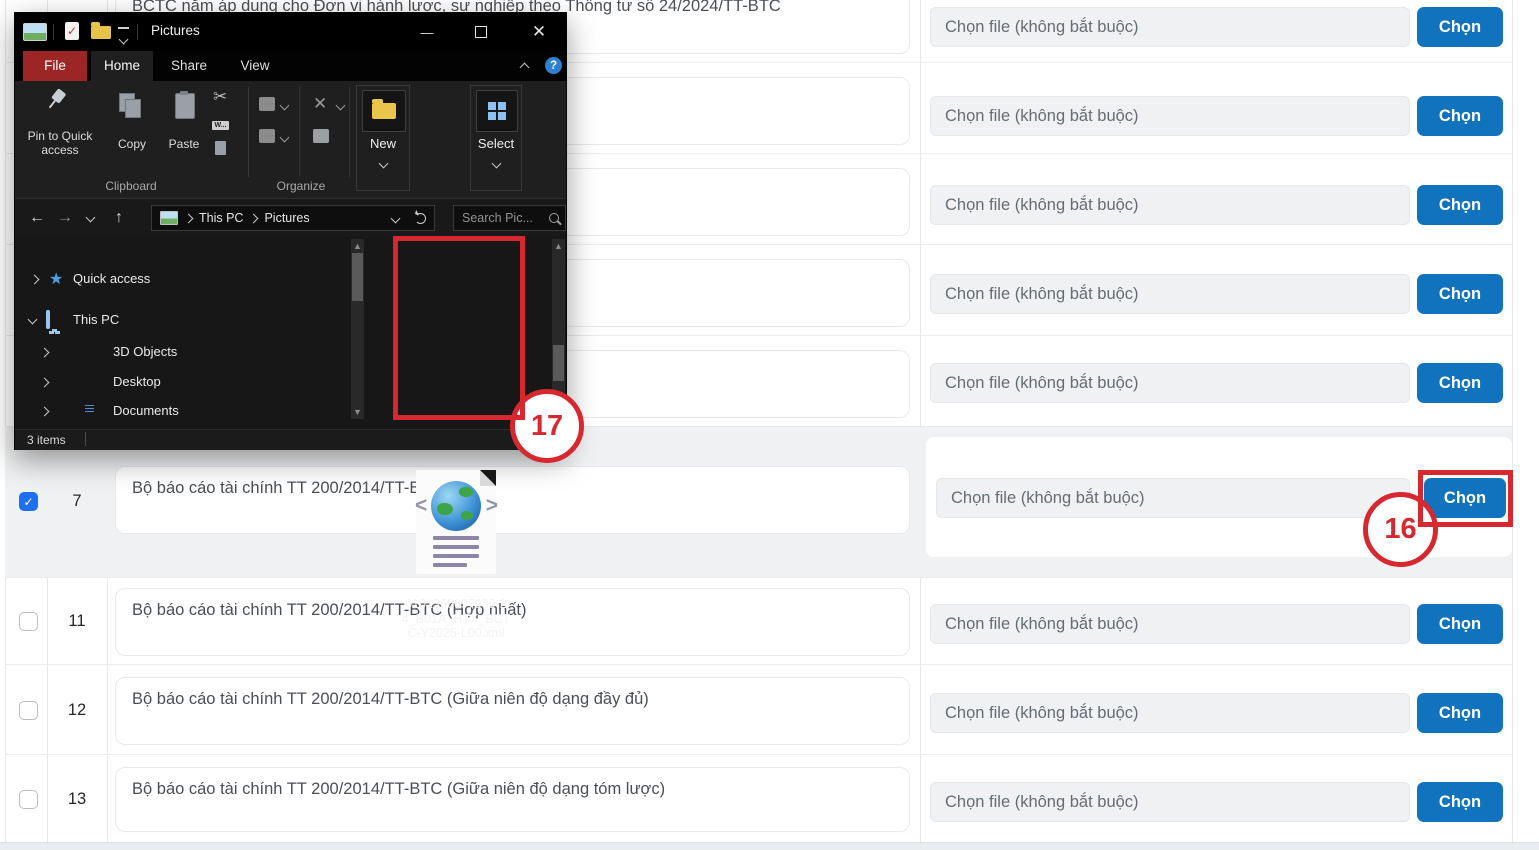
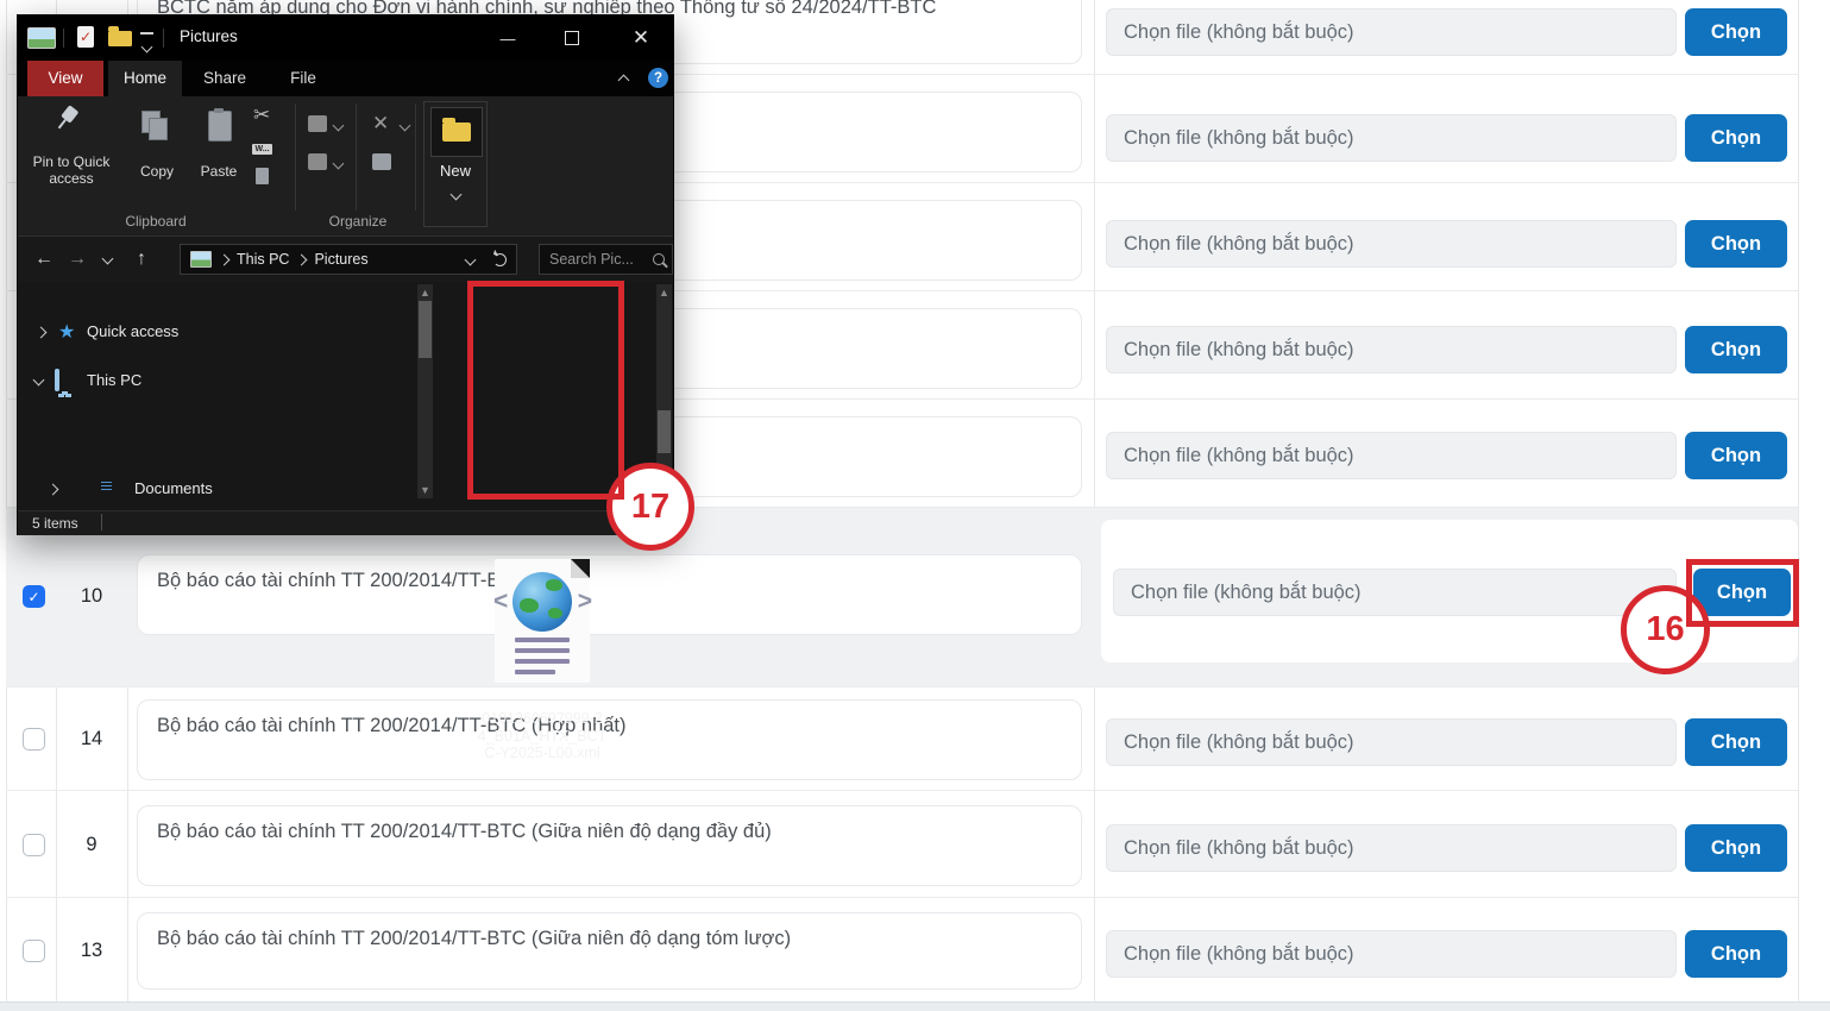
- BCTC năm áp dụng cho Đơn vị hành lược, sự nghiệp theo Thông tư số 24/2024/TT-BTC
+ BCTC năm áp dụng cho Đơn vị hành chính, sự nghiệp theo Thông tư số 24/2024/TT-BTC
  Chọn file (không bắt buộc)
  Chọn file (không bắt buộc)
  Chọn file (không bắt buộc)
  Chọn file (không bắt buộc)
  Chọn file (không bắt buộc)
  Chọn
  Chọn
  Chọn
  Chọn
  Chọn
- 7
+ 10
  Bộ báo cáo tài chính TT 200/2014/TT-B
  Chọn file (không bắt buộc)
  Chọn
- 11
+ 14
  Bộ báo cáo tài chính TT 200/2014/TT-BTC (Hợp nhất)
  Chọn file (không bắt buộc)
  Chọn
- 12
+ 9
  Bộ báo cáo tài chính TT 200/2014/TT-BTC (Giữa niên độ dạng đầy đủ)
  Chọn file (không bắt buộc)
  Chọn
  13
  Bộ báo cáo tài chính TT 200/2014/TT-BTC (Giữa niên độ dạng tóm lược)
  Chọn file (không bắt buộc)
  Chọn
  ✓
  Pictures
  —
  ✕
- File
+ View
  Home
  Share
- View
+ File
  ?
  Pin to Quick access
  Copy
  Paste
  ✂
  Clipboard
  ✕
  Organize
  New
- Select
  ←
  →
  ↑
  This PC
  Pictures
  Search Pic...
  ★
  Quick access
  This PC
- 3D Objects
- Desktop
  Documents
  ▲
  ▼
  <
  >
  0101360697999-2
  4_B01A_HTX_BCT
  ▲
- 3 items
+ 5 items
  17
  16
